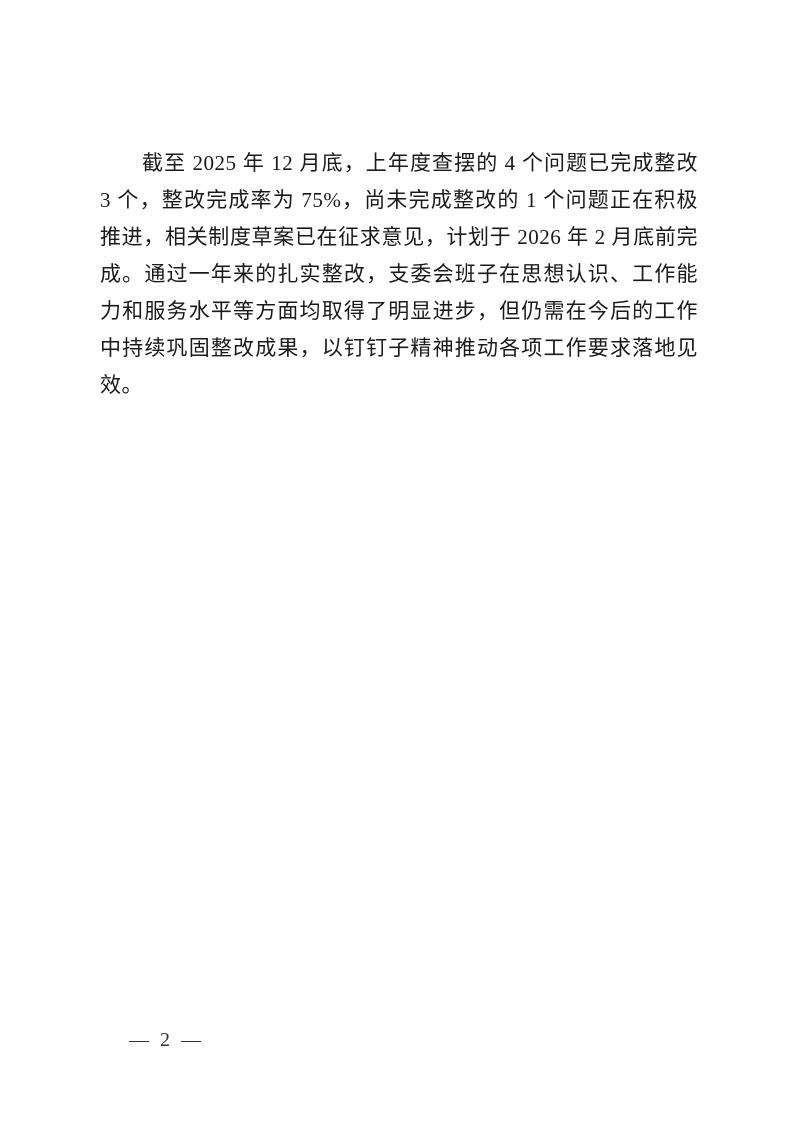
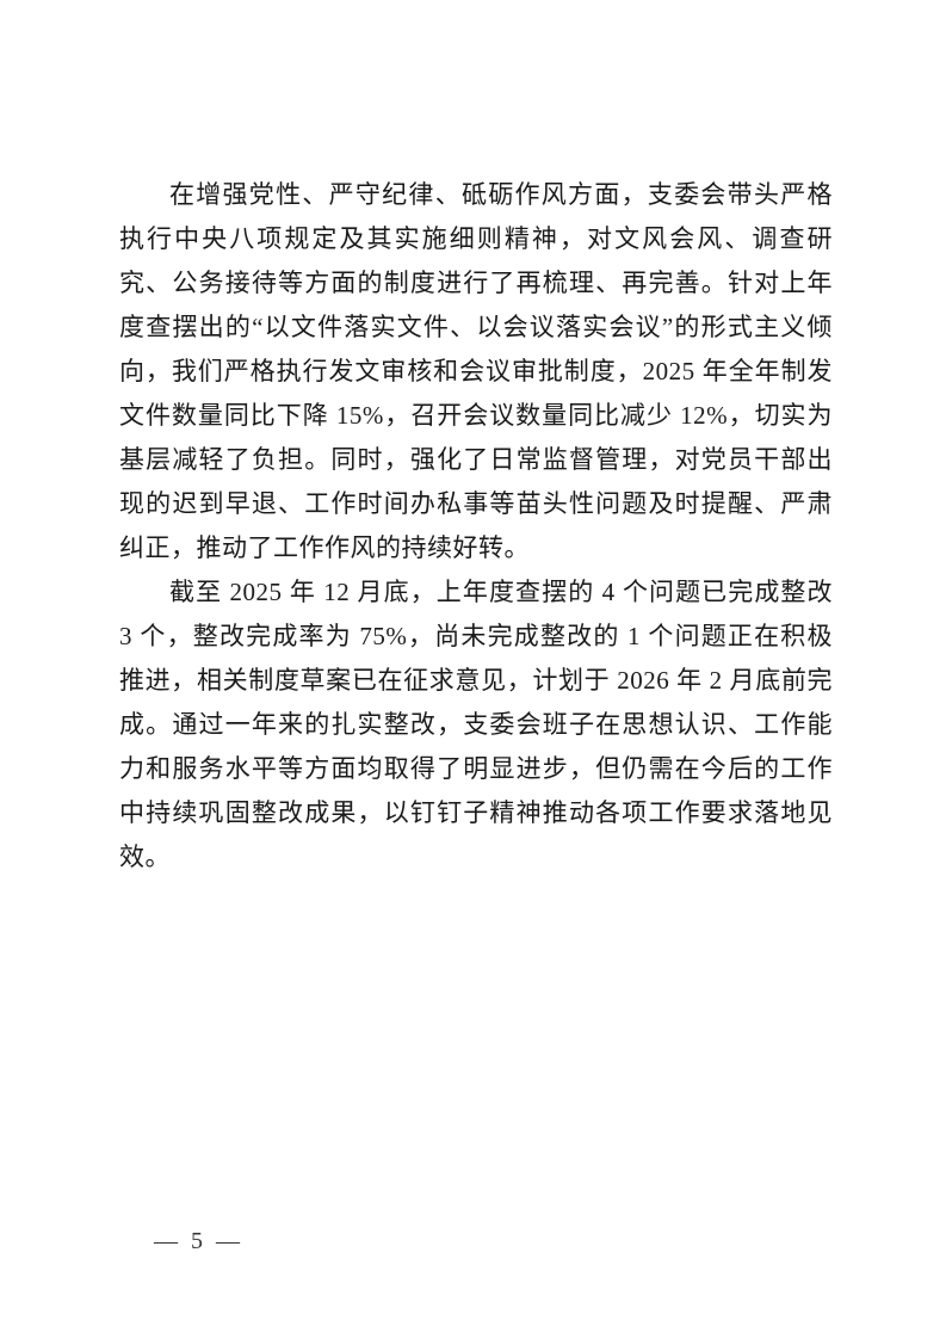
+ 在增强党性、严守纪律、砥砺作风方面，支委会带头严格执行中央八项规定及其实施细则精神，对文风会风、调查研究、公务接待等方面的制度进行了再梳理、再完善。针对上年度查摆出的“以文件落实文件、以会议落实会议”的形式主义倾向，我们严格执行发文审核和会议审批制度，2025 年全年制发文件数量同比下降 15%，召开会议数量同比减少 12%，切实为基层减轻了负担。同时，强化了日常监督管理，对党员干部出现的迟到早退、工作时间办私事等苗头性问题及时提醒、严肃纠正，推动了工作作风的持续好转。
  截至 2025 年 12 月底，上年度查摆的 4 个问题已完成整改 3 个，整改完成率为 75%，尚未完成整改的 1 个问题正在积极推进，相关制度草案已在征求意见，计划于 2026 年 2 月底前完成。通过一年来的扎实整改，支委会班子在思想认识、工作能力和服务水平等方面均取得了明显进步，但仍需在今后的工作中持续巩固整改成果，以钉钉子精神推动各项工作要求落地见效。
- — 2 —
+ — 5 —
